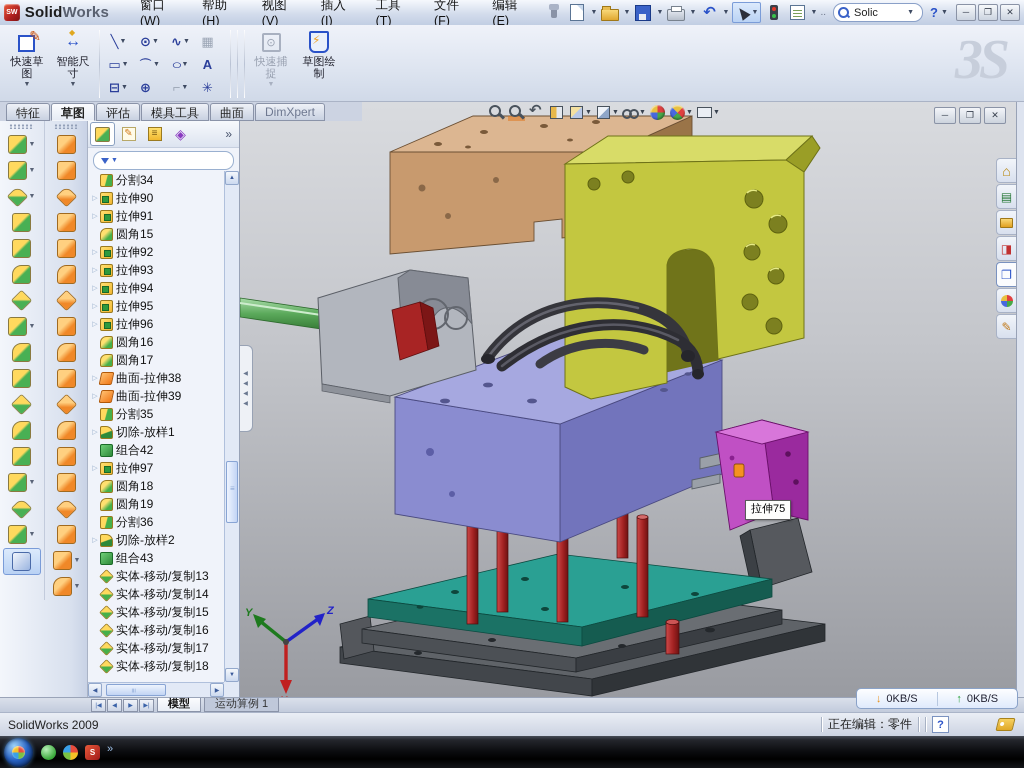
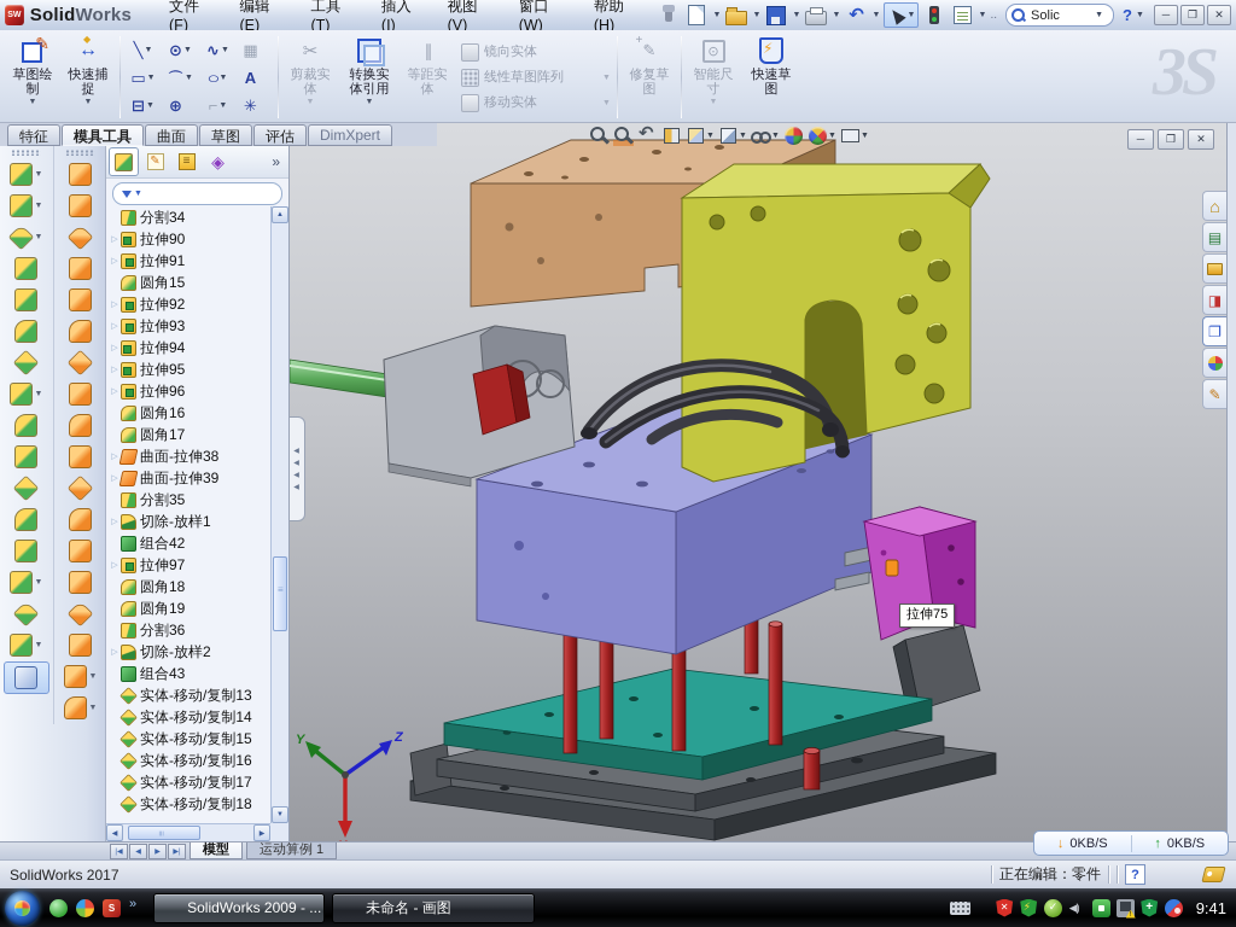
  SolidWorks
- 窗口(W)
+ 文件(F)
- 帮助(H)
+ 编辑(E)
- 视图(V)
+ 工具(T)
  插入(I)
- 工具(T)
+ 视图(V)
- 文件(F)
+ 窗口(W)
- 编辑(E)
+ 帮助(H)
  ↶
  ..
  Solic
  ?
  ─
  ❐
  ✕
- 快速草图
+ 草图绘制
  ↔
- 智能尺寸
+ 快速捕捉
  ╲
  ⊙
  ∿
  ▦
  ▭
  ⌒
  ○
  A
  ⊟
  ⊕
  ⌐
  ✳
+ ✂
+ 剪裁实体
+ 转换实体引用
+ ∥
+ 等距实体
+ 镜向实体
+ 线性草图阵列
+ 移动实体
+ ✎
+ 修复草图
  ⊙
- 快速捕捉
+ 智能尺寸
- 草图绘制
+ 快速草图
  3S
  特征
- 草图
+ 模具工具
- 评估
+ 曲面
- 模具工具
+ 草图
- 曲面
+ 评估
  DimXpert
  »
  分割34
  拉伸90
  拉伸91
  圆角15
  拉伸92
  拉伸93
  拉伸94
  拉伸95
  拉伸96
  圆角16
  圆角17
  曲面-拉伸38
  曲面-拉伸39
  分割35
  切除-放样1
  组合42
  拉伸97
  圆角18
  圆角19
  分割36
  切除-放样2
  组合43
  实体-移动/复制13
  实体-移动/复制14
  实体-移动/复制15
  实体-移动/复制16
  实体-移动/复制17
  实体-移动/复制18
  Y
  Z
  ─
  ❐
  ✕
  拉伸75
  模型
  运动算例 1
- SolidWorks 2009
+ SolidWorks 2017
  正在编辑：零件
  ?
  ↓
  0KB/S
  ↑
  0KB/S
  S
  »
+ SolidWorks 2009 - ...
+ 未命名 - 画图
+ 9:41
